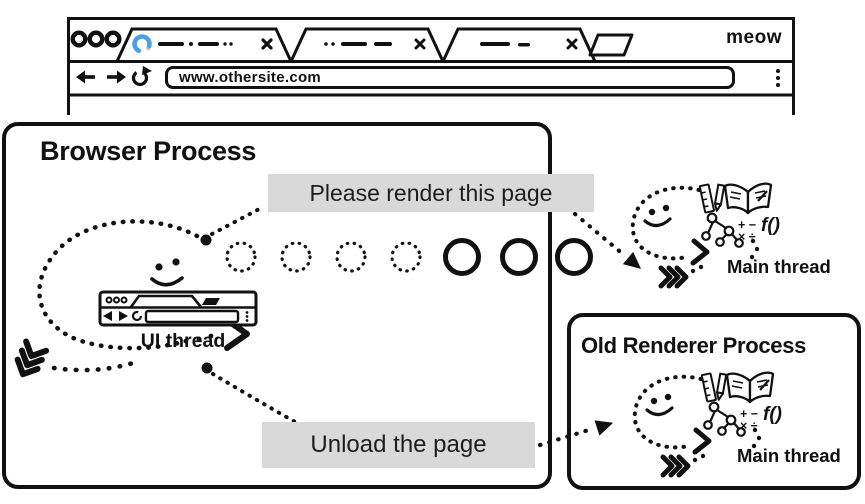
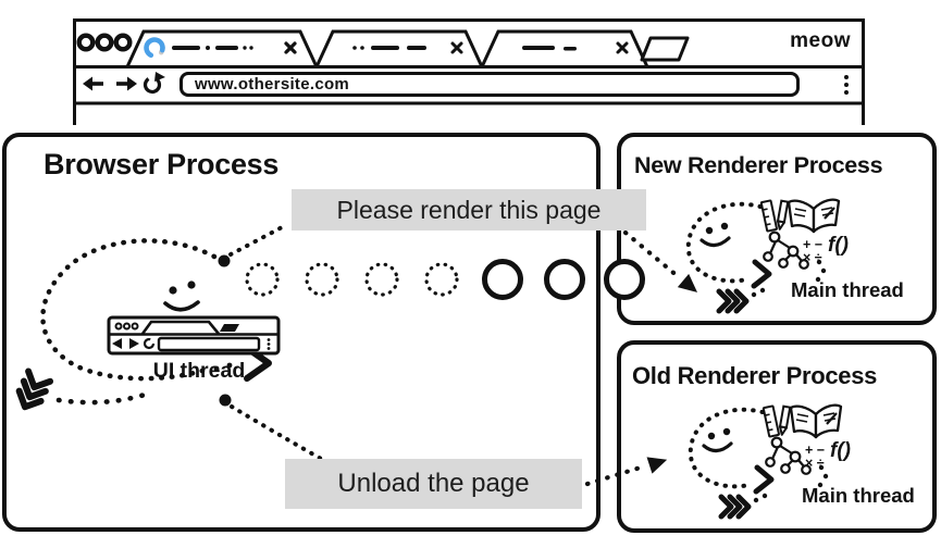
  meow
  www.othersite.com
  Browser Process
+ New Renderer Process
  Old Renderer Process
  + −
  × ÷
  f()
  Please render this page
  Unload the page
  UI thread
  Main thread
  Main thread
